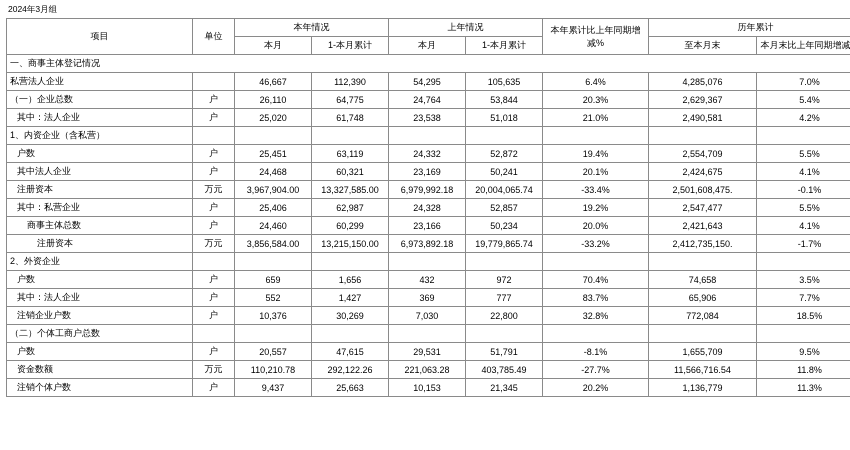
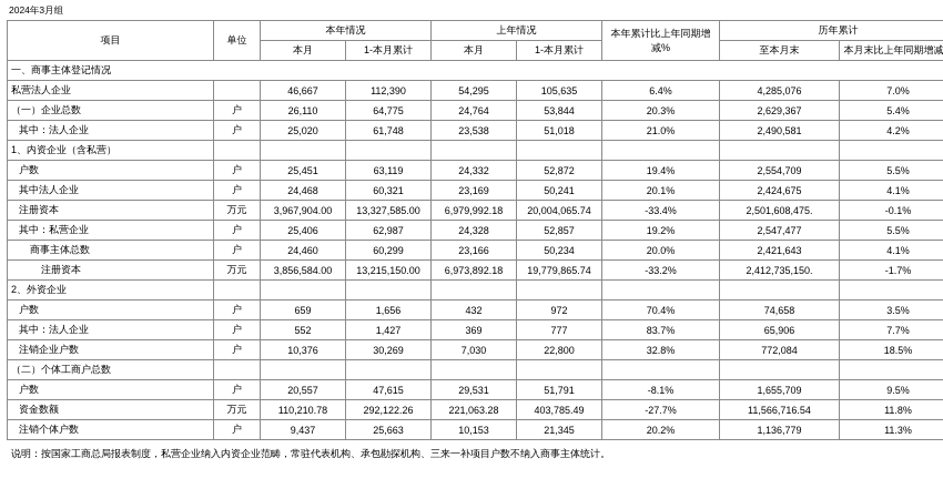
  2024年3月组
  项目	单位	本年情况	上年情况	本年累计比上年同期增减%	历年累计
  本月	1-本月累计	本月	1-本月累计	至本月末	本月末比上年同期增减
  一、商事主体登记情况
  私营法人企业		46,667	112,390	54,295	105,635	6.4%	4,285,076	7.0%
  （一）企业总数	户	26,110	64,775	24,764	53,844	20.3%	2,629,367	5.4%
  其中：法人企业	户	25,020	61,748	23,538	51,018	21.0%	2,490,581	4.2%
  1、内资企业（含私营）
  户数	户	25,451	63,119	24,332	52,872	19.4%	2,554,709	5.5%
  其中法人企业	户	24,468	60,321	23,169	50,241	20.1%	2,424,675	4.1%
  注册资本	万元	3,967,904.00	13,327,585.00	6,979,992.18	20,004,065.74	-33.4%	2,501,608,475.	-0.1%
  其中：私营企业	户	25,406	62,987	24,328	52,857	19.2%	2,547,477	5.5%
  商事主体总数	户	24,460	60,299	23,166	50,234	20.0%	2,421,643	4.1%
  注册资本	万元	3,856,584.00	13,215,150.00	6,973,892.18	19,779,865.74	-33.2%	2,412,735,150.	-1.7%
  2、外资企业
  户数	户	659	1,656	432	972	70.4%	74,658	3.5%
  其中：法人企业	户	552	1,427	369	777	83.7%	65,906	7.7%
  注销企业户数	户	10,376	30,269	7,030	22,800	32.8%	772,084	18.5%
  （二）个体工商户总数
  户数	户	20,557	47,615	29,531	51,791	-8.1%	1,655,709	9.5%
  资金数额	万元	110,210.78	292,122.26	221,063.28	403,785.49	-27.7%	11,566,716.54	11.8%
  注销个体户数	户	9,437	25,663	10,153	21,345	20.2%	1,136,779	11.3%
+ 说明：按国家工商总局报表制度，私营企业纳入内资企业范畴，常驻代表机构、承包勘探机构、三来一补项目户数不纳入商事主体统计。
